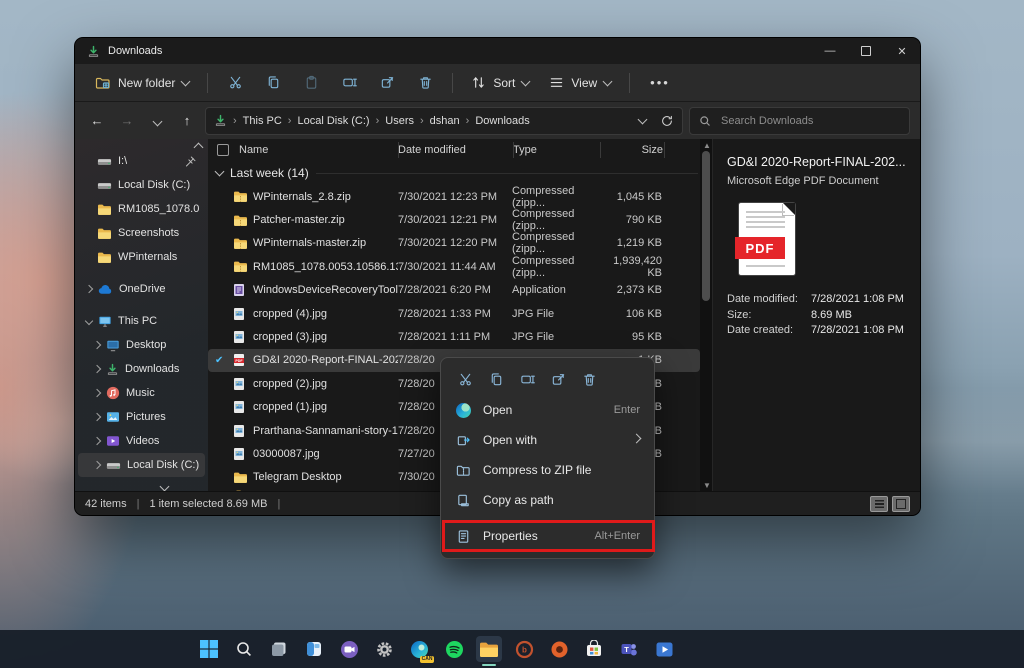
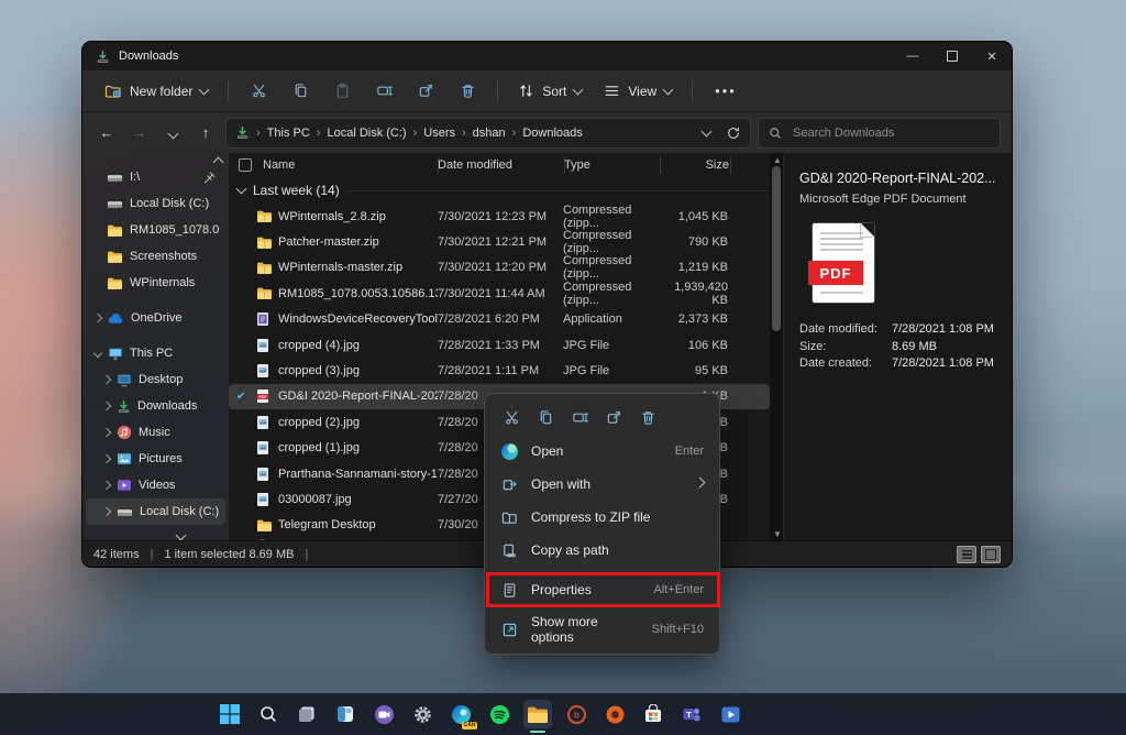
  Downloads
  —
  ✕
  New folder
  Sort
  View
  •••
  ←
  →
  ↑
  ›
  This PC
  ›
  Local Disk (C:)
  ›
  Users
  ›
  dshan
  ›
  Downloads
  Search Downloads
  I:\
  Local Disk (C:)
  RM1085_1078.0
  Screenshots
  WPinternals
  OneDrive
  This PC
  Desktop
  Downloads
  Music
  Pictures
  Videos
  Local Disk (C:)
  Name
  Date modified
  Type
  Size
  Last week (14)
  WPinternals_2.8.zip
  7/30/2021 12:23 PM
  Compressed (zipp...
  1,045 KB
  Patcher-master.zip
  7/30/2021 12:21 PM
  Compressed (zipp...
  790 KB
  WPinternals-master.zip
  7/30/2021 12:20 PM
  Compressed (zipp...
  1,219 KB
  7/30/2021 11:44 AM
  Compressed (zipp...
  1,939,420 KB
  7/28/2021 6:20 PM
  Application
  2,373 KB
  cropped (4).jpg
  7/28/2021 1:33 PM
  JPG File
  106 KB
  cropped (3).jpg
  7/28/2021 1:11 PM
  JPG File
  95 KB
  ✔
  7/28/20
  cropped (2).jpg
  7/28/20
  cropped (1).jpg
  7/28/20
  Prarthana-Sannamani-story-1
  7/28/20
  03000087.jpg
  7/27/20
  Telegram Desktop
  7/30/20
  ▲
  ▼
  GD&I 2020-Report-FINAL-202...
  Microsoft Edge PDF Document
  PDF
  Date modified:
  7/28/2021 1:08 PM
  Size:
  8.69 MB
  Date created:
  7/28/2021 1:08 PM
  42 items
  |
  1 item selected 8.69 MB
  |
  Open
  Enter
  Open with
  Compress to ZIP file
  Copy as path
  Properties
  Alt+Enter
+ Show more options
+ Shift+F10
  b
  T
